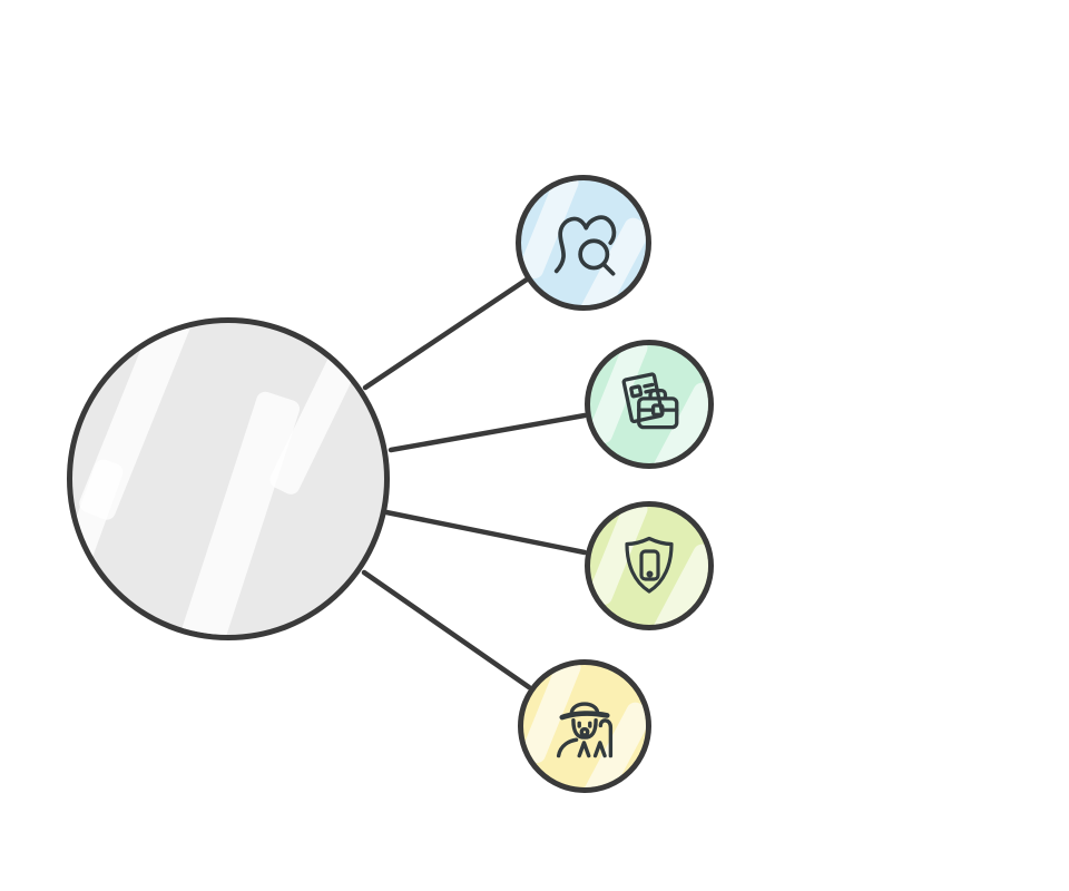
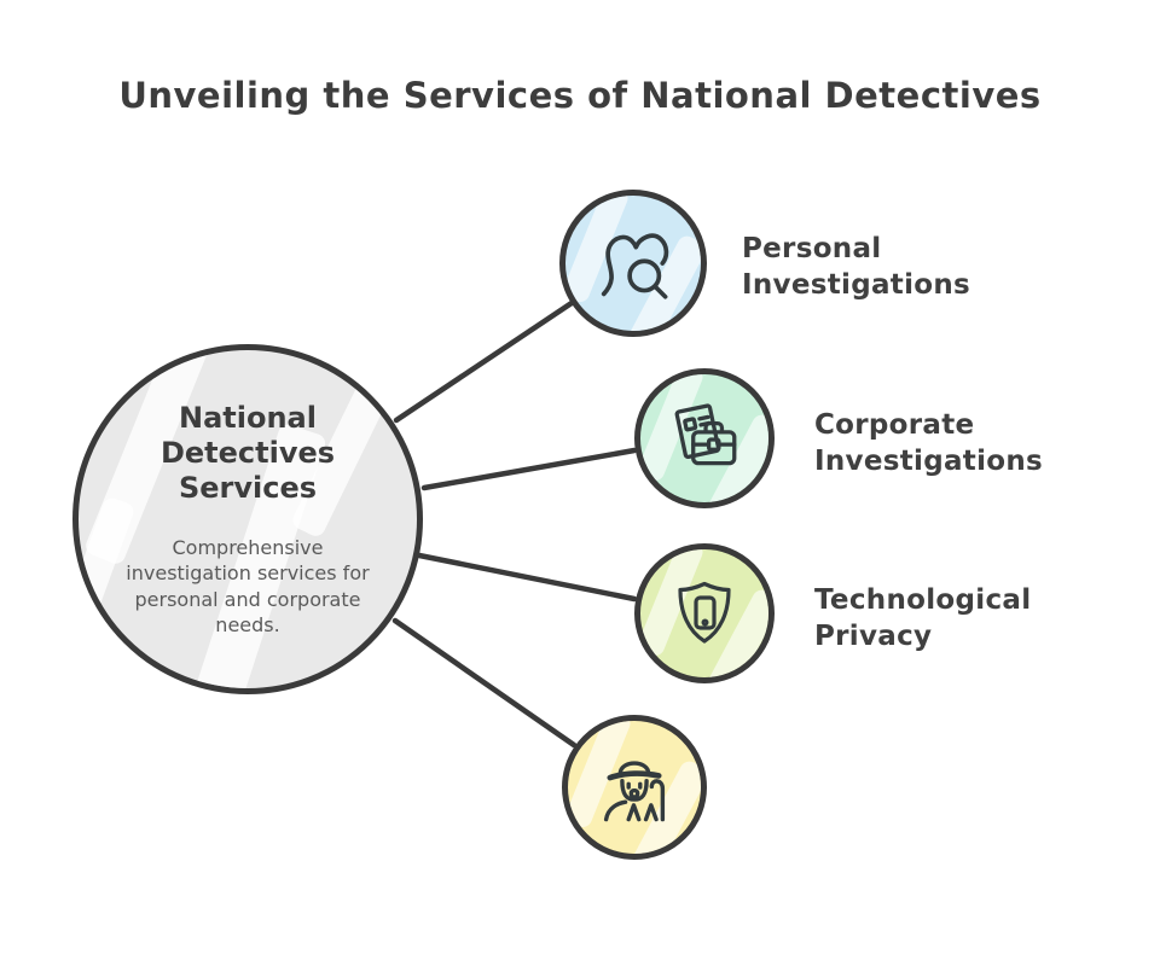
+ Unveiling the Services of National Detectives
+ National Detectives Services
+ Comprehensive investigation services for personal and corporate needs.
+ Personal Investigations
+ Corporate Investigations
+ Technological Privacy
